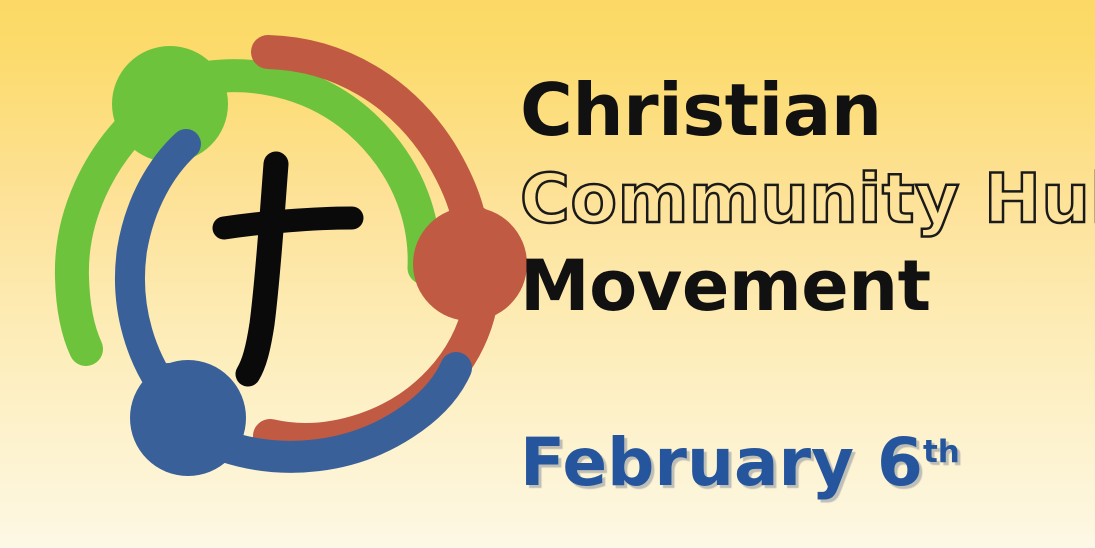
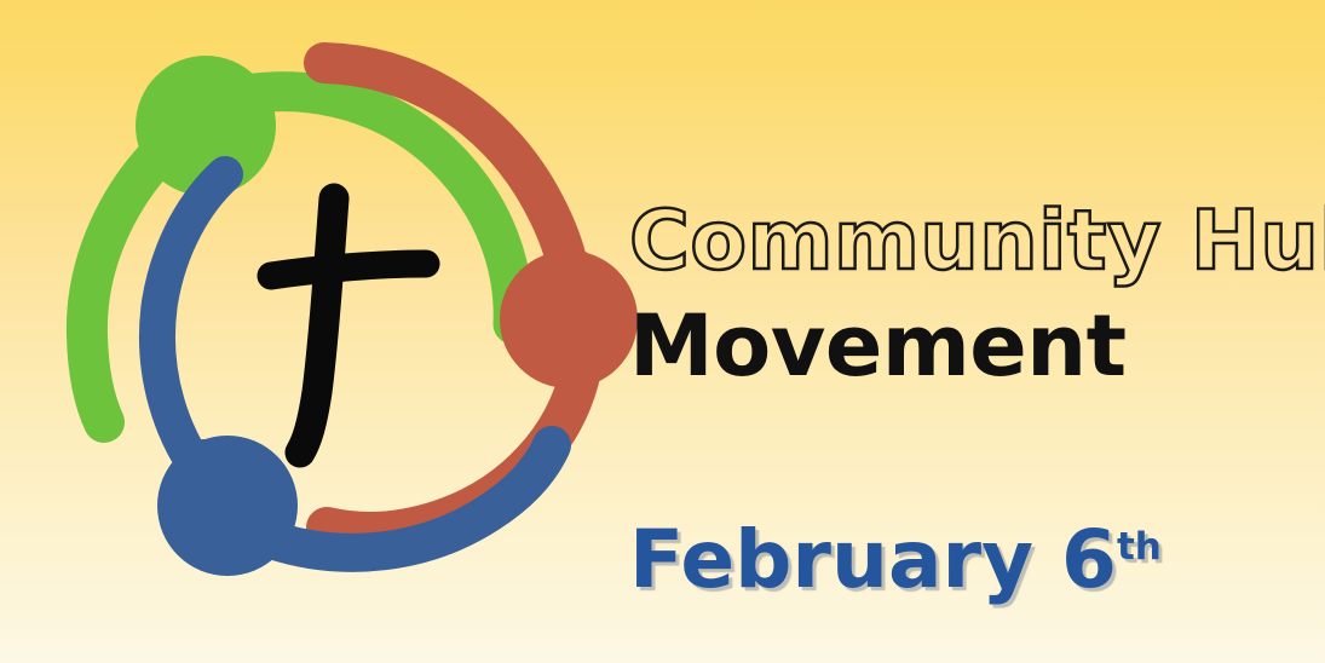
- Christian
  Community Hu
  Movement
  February 6th
